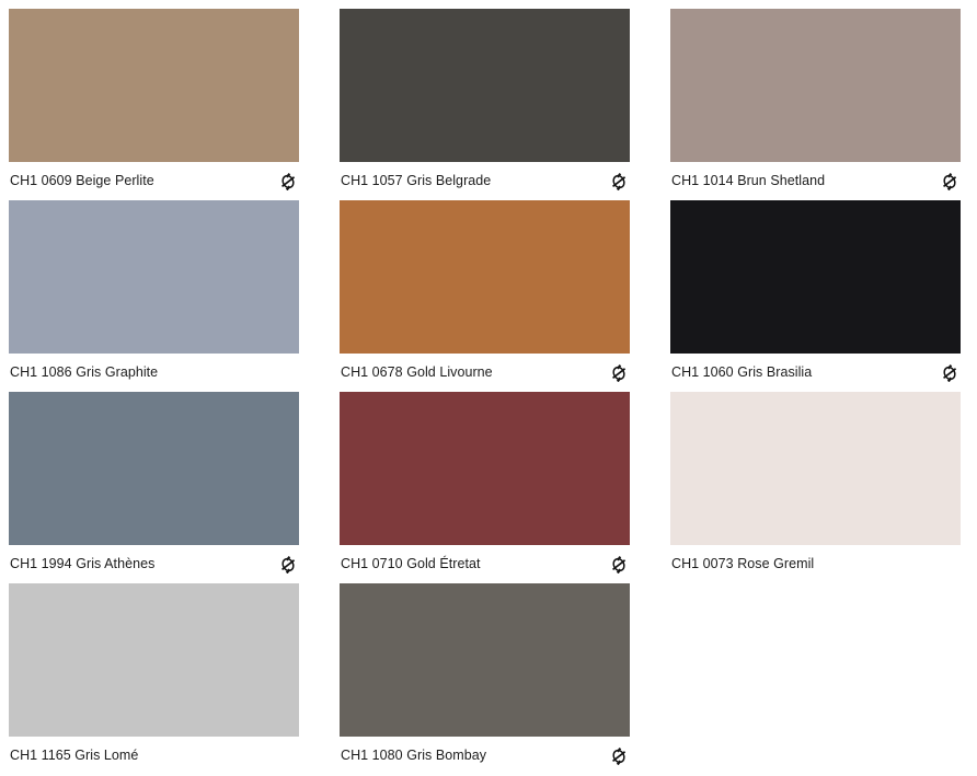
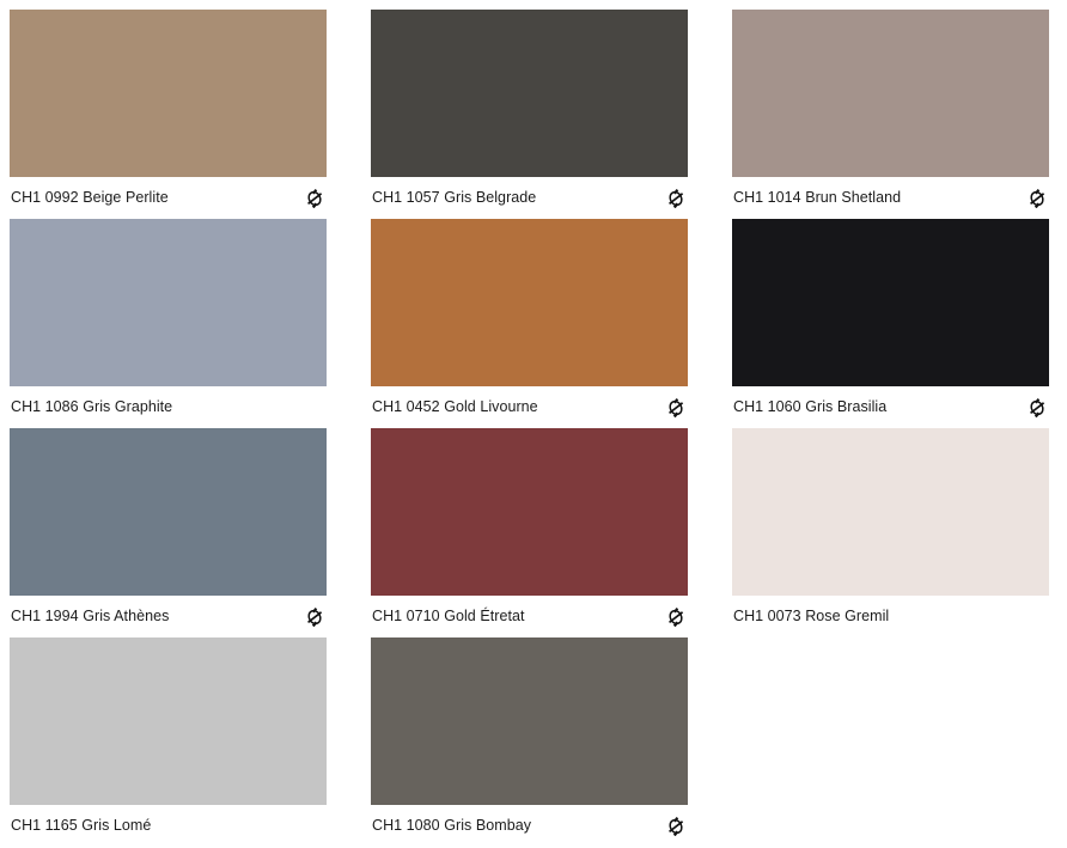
- CH1 0609 Beige Perlite
+ CH1 0992 Beige Perlite
  CH1 1057 Gris Belgrade
  CH1 1014 Brun Shetland
  CH1 1086 Gris Graphite
- CH1 0678 Gold Livourne
+ CH1 0452 Gold Livourne
  CH1 1060 Gris Brasilia
  CH1 1994 Gris Athènes
  CH1 0710 Gold Étretat
  CH1 0073 Rose Gremil
  CH1 1165 Gris Lomé
  CH1 1080 Gris Bombay
